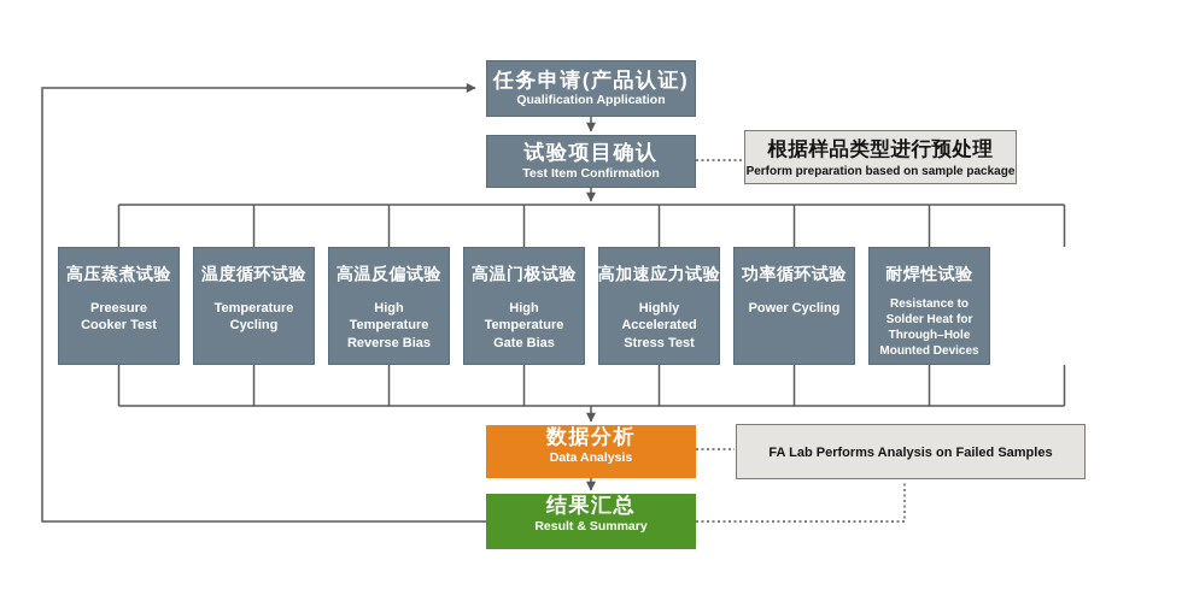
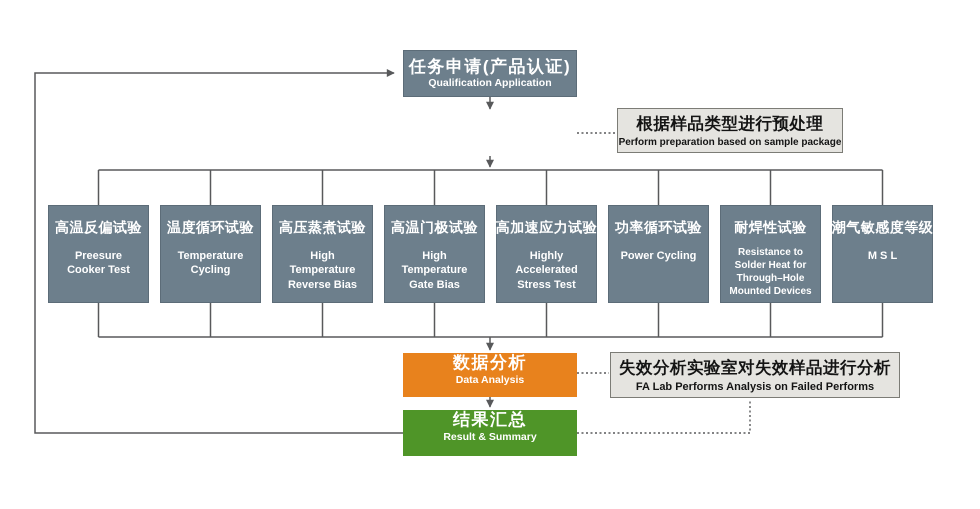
  任务申请(产品认证)
  Qualification Application
- 试验项目确认
- Test Item Confirmation
  根据样品类型进行预处理
  Perform preparation based on sample package
- 高压蒸煮试验
+ 高温反偏试验
  Preesure
  Cooker Test
  温度循环试验
  Temperature
  Cycling
- 高温反偏试验
+ 高压蒸煮试验
  High
  Temperature
  Reverse Bias
  高温门极试验
  High
  Temperature
  Gate Bias
  高加速应力试验
  Highly
  Accelerated
  Stress Test
  功率循环试验
  Power Cycling
  耐焊性试验
  Resistance to
  Solder Heat for
  Through–Hole
  Mounted Devices
+ 潮气敏感度等级
+ M S L
  数据分析
  Data Analysis
+ 失效分析实验室对失效样品进行分析
- FA Lab Performs Analysis on Failed Samples
+ FA Lab Performs Analysis on Failed Performs
  结果汇总
  Result & Summary
